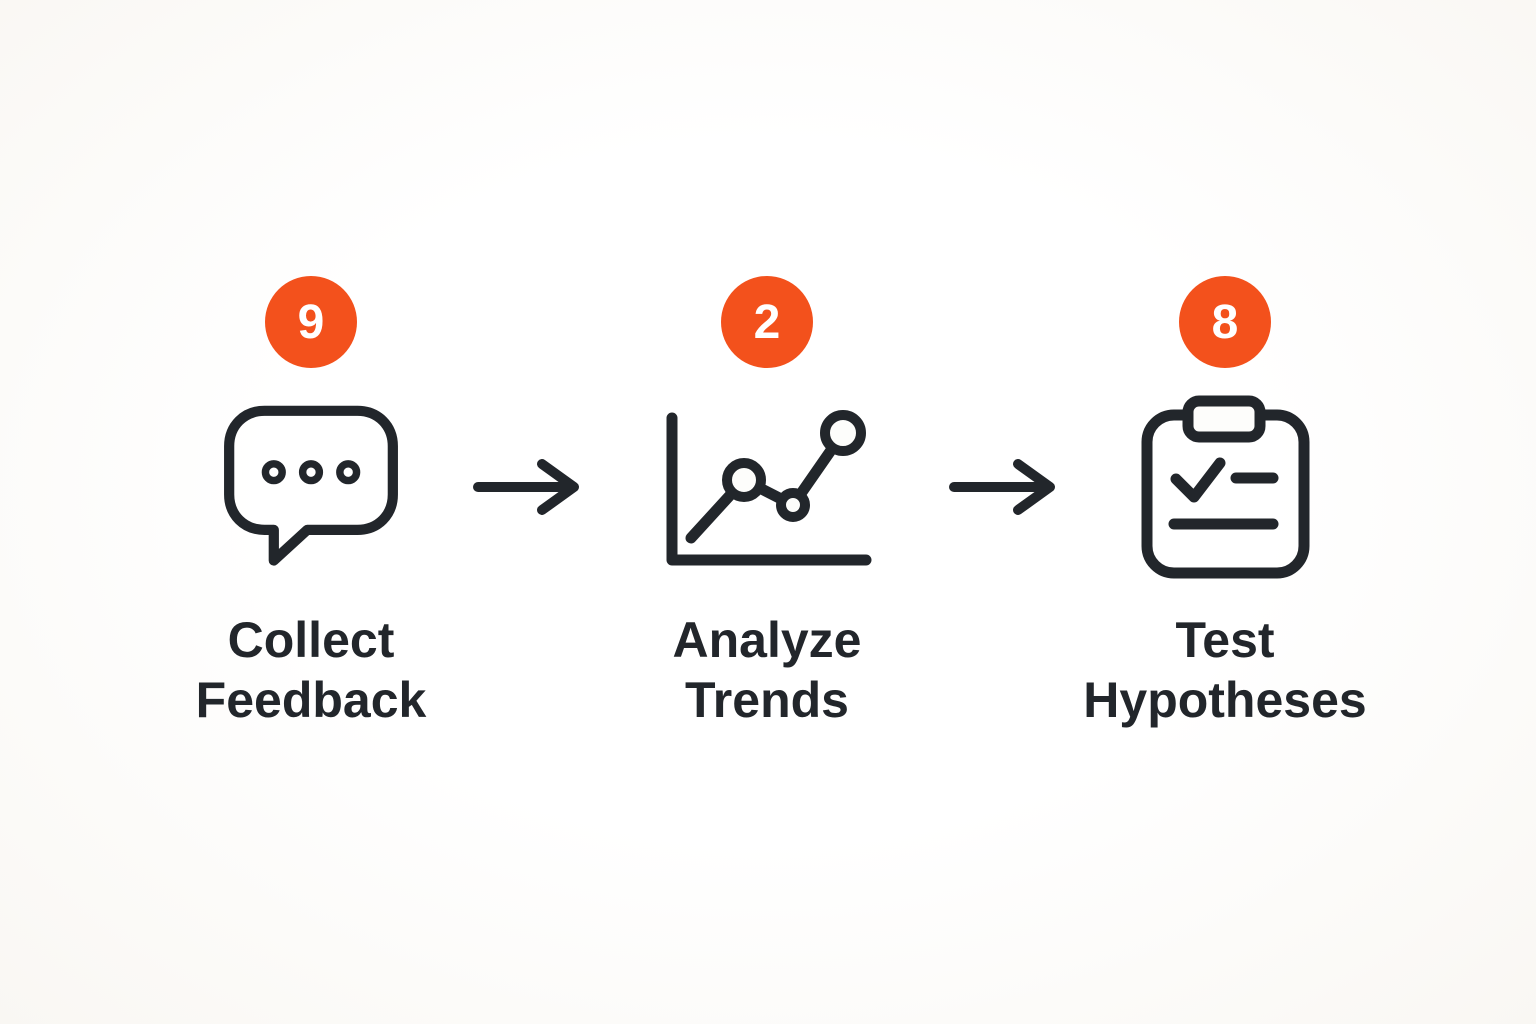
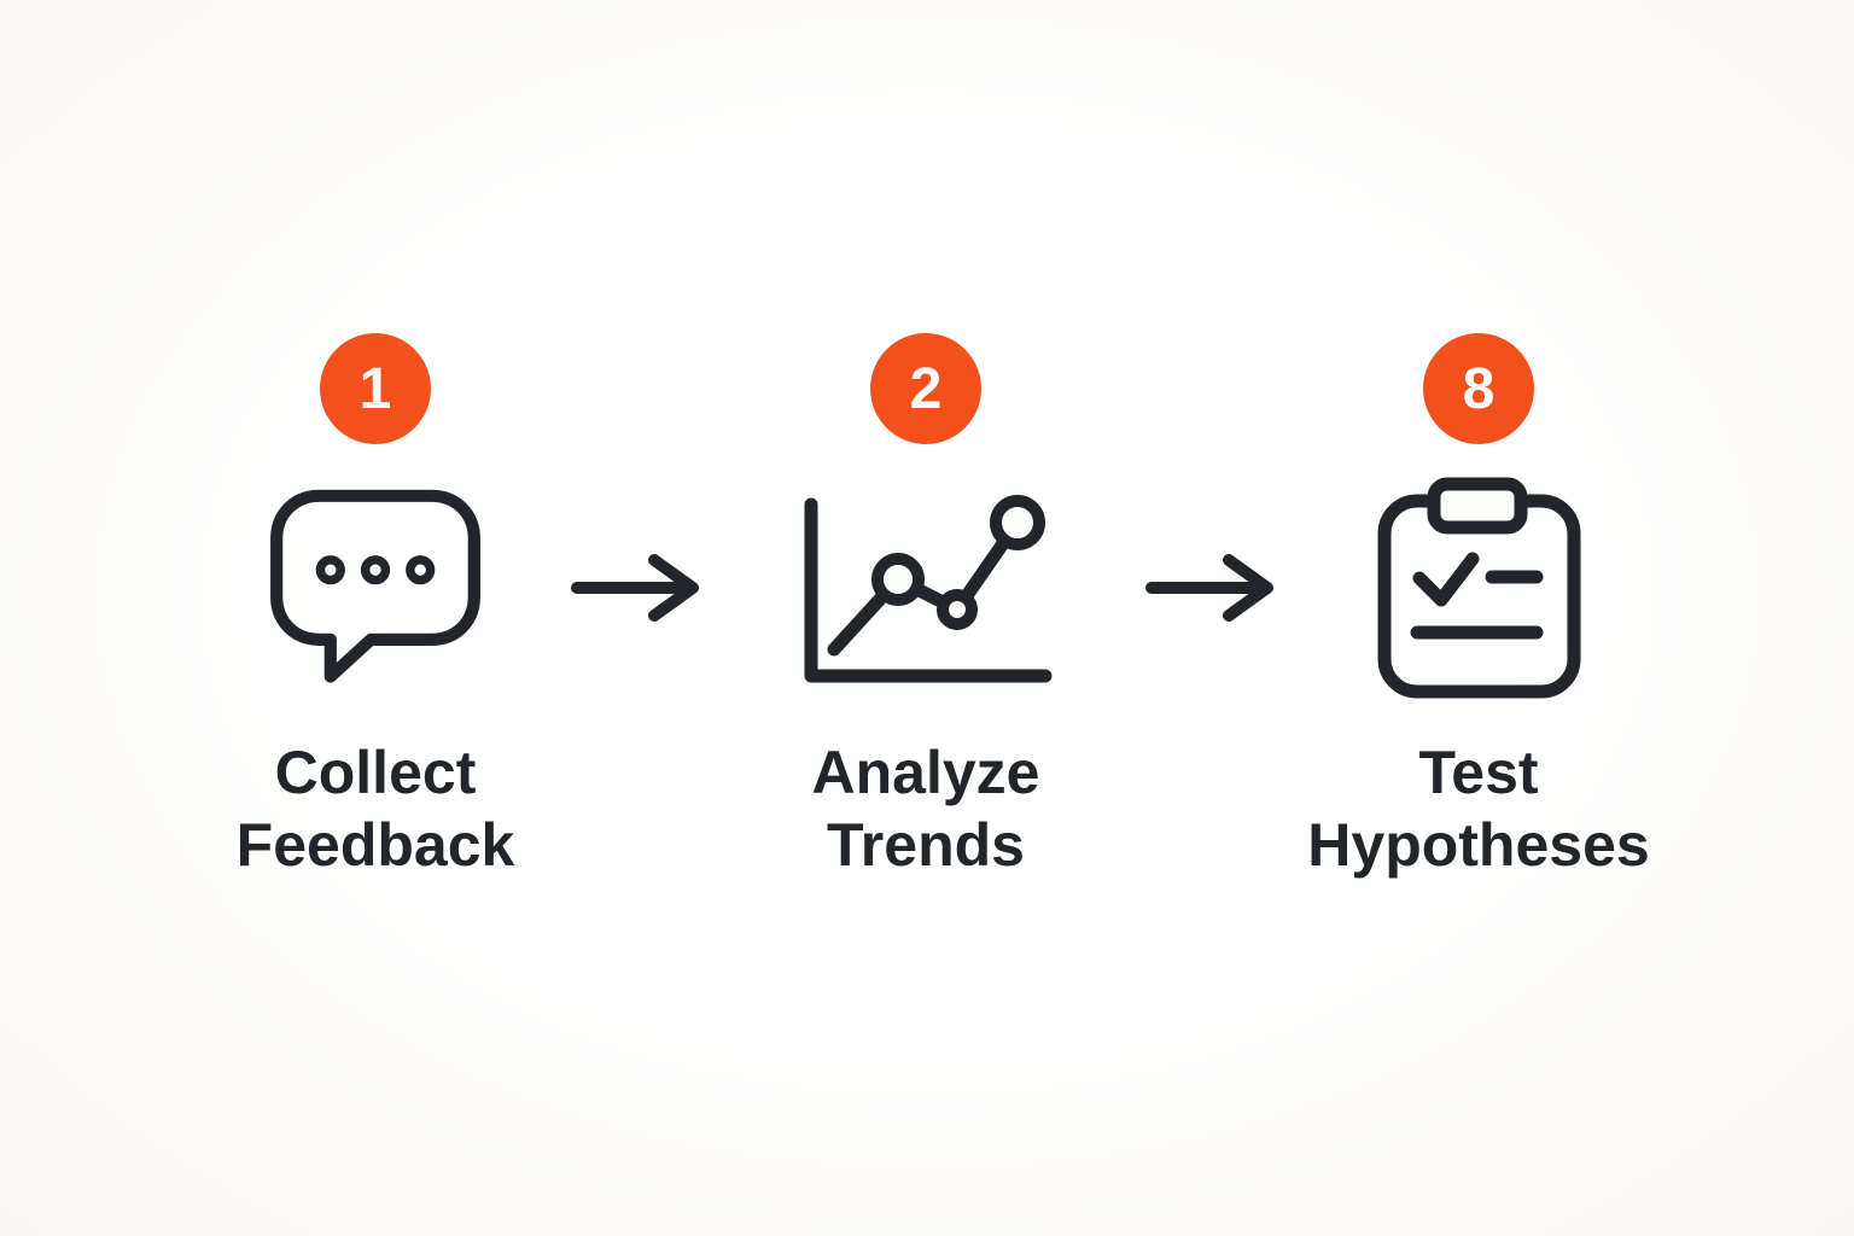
- 9
+ 1
  Collect
  Feedback
  2
  Analyze
  Trends
  8
  Test
  Hypotheses
